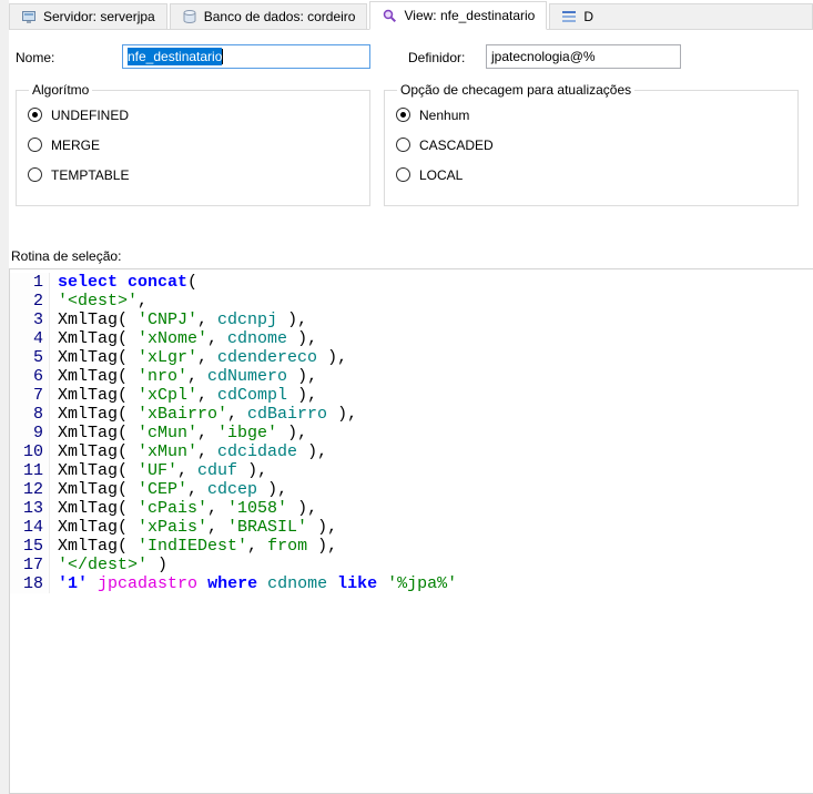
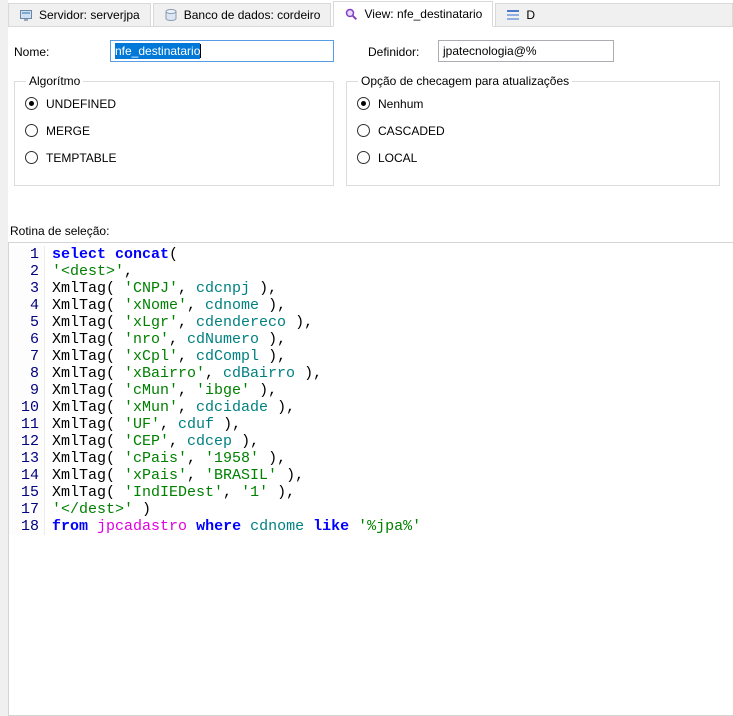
  Servidor: serverjpa
  Banco de dados: cordeiro
  View: nfe_destinatario
  D
  Nome:
  nfe_destinatario
  Definidor:
  jpatecnologia@%
  Algorítmo
  UNDEFINED
  MERGE
  TEMPTABLE
  Opção de checagem para atualizações
  Nenhum
  CASCADED
  LOCAL
  Rotina de seleção:
  1
  select concat(
  2
  '<dest>',
  3
  XmlTag( 'CNPJ', cdcnpj ),
  4
  XmlTag( 'xNome', cdnome ),
  5
  XmlTag( 'xLgr', cdendereco ),
  6
  XmlTag( 'nro', cdNumero ),
  7
  XmlTag( 'xCpl', cdCompl ),
  8
  XmlTag( 'xBairro', cdBairro ),
  9
  XmlTag( 'cMun', 'ibge' ),
  10
  XmlTag( 'xMun', cdcidade ),
  11
  XmlTag( 'UF', cduf ),
  12
  XmlTag( 'CEP', cdcep ),
  13
- XmlTag( 'cPais', '1058' ),
+ XmlTag( 'cPais', '1958' ),
  14
  XmlTag( 'xPais', 'BRASIL' ),
  15
- XmlTag( 'IndIEDest', from ),
+ XmlTag( 'IndIEDest', '1' ),
  17
  '</dest>' )
  18
- '1' jpcadastro where cdnome like '%jpa%'
+ from jpcadastro where cdnome like '%jpa%'
